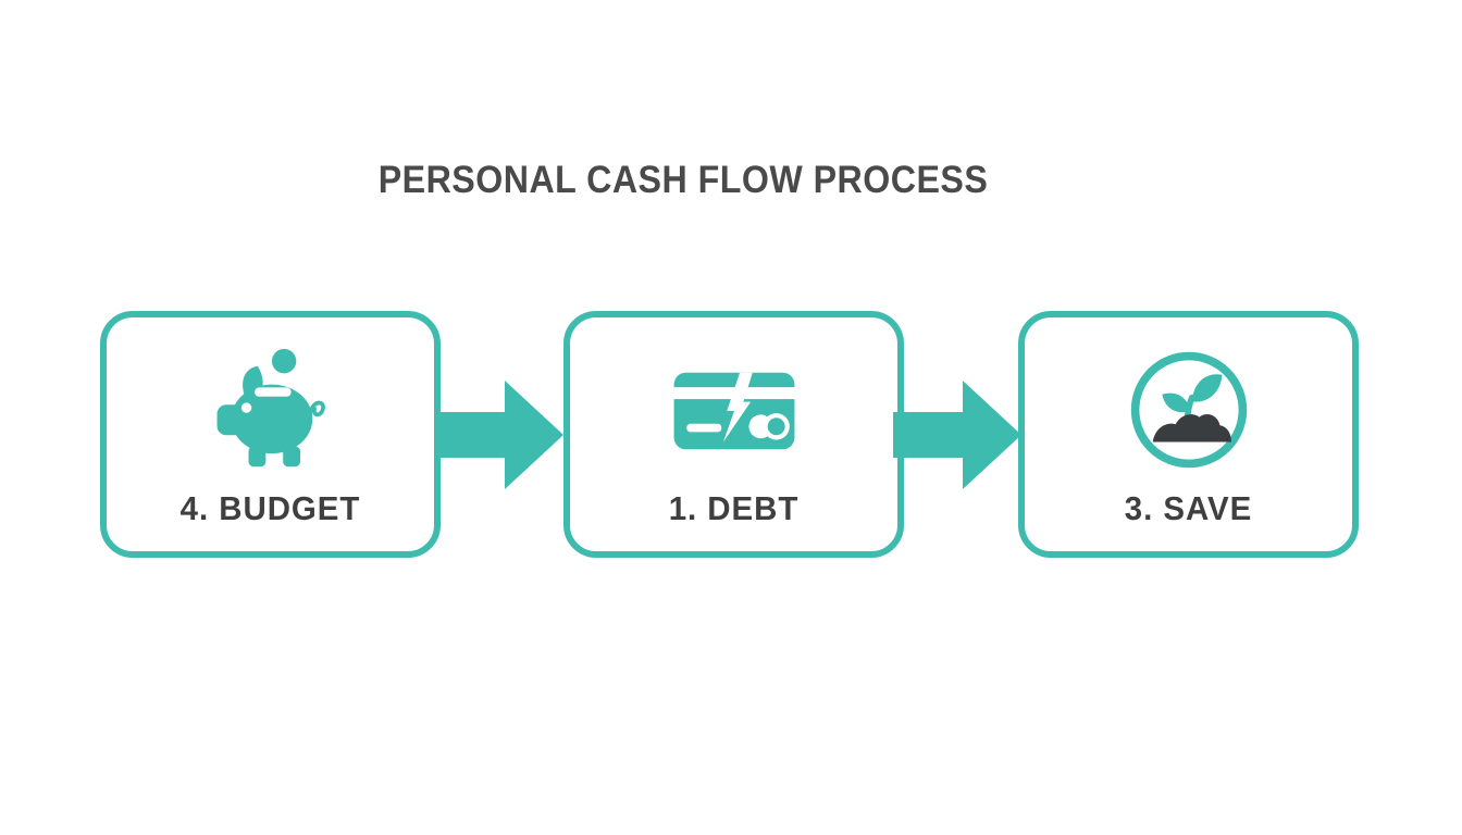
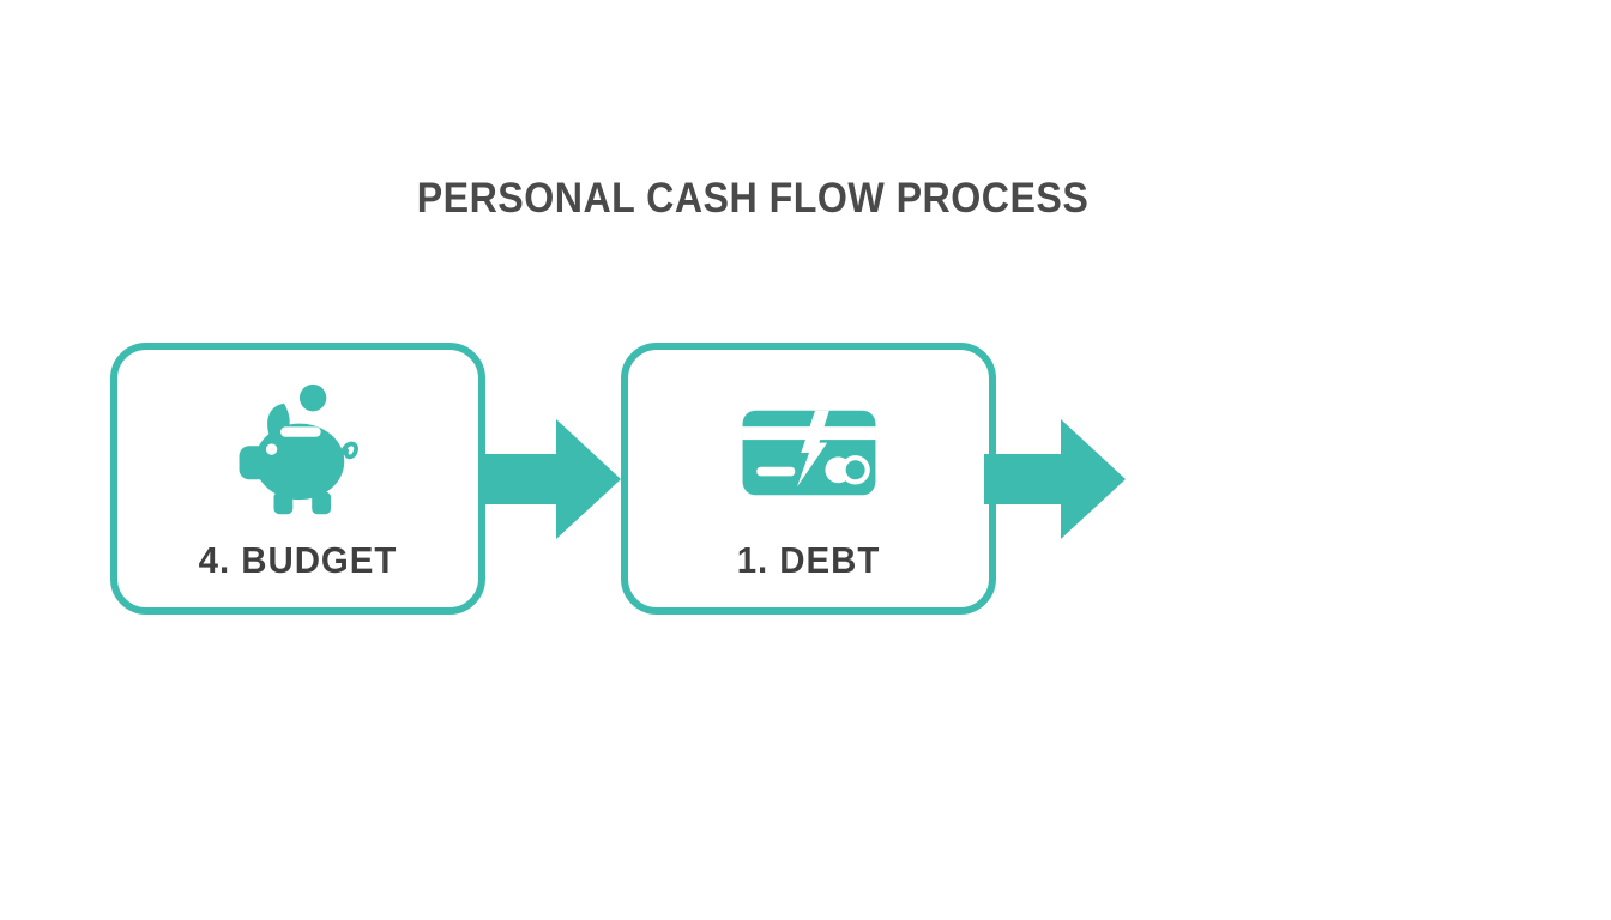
  PERSONAL CASH FLOW PROCESS
  4. BUDGET
  1. DEBT
- 3. SAVE
